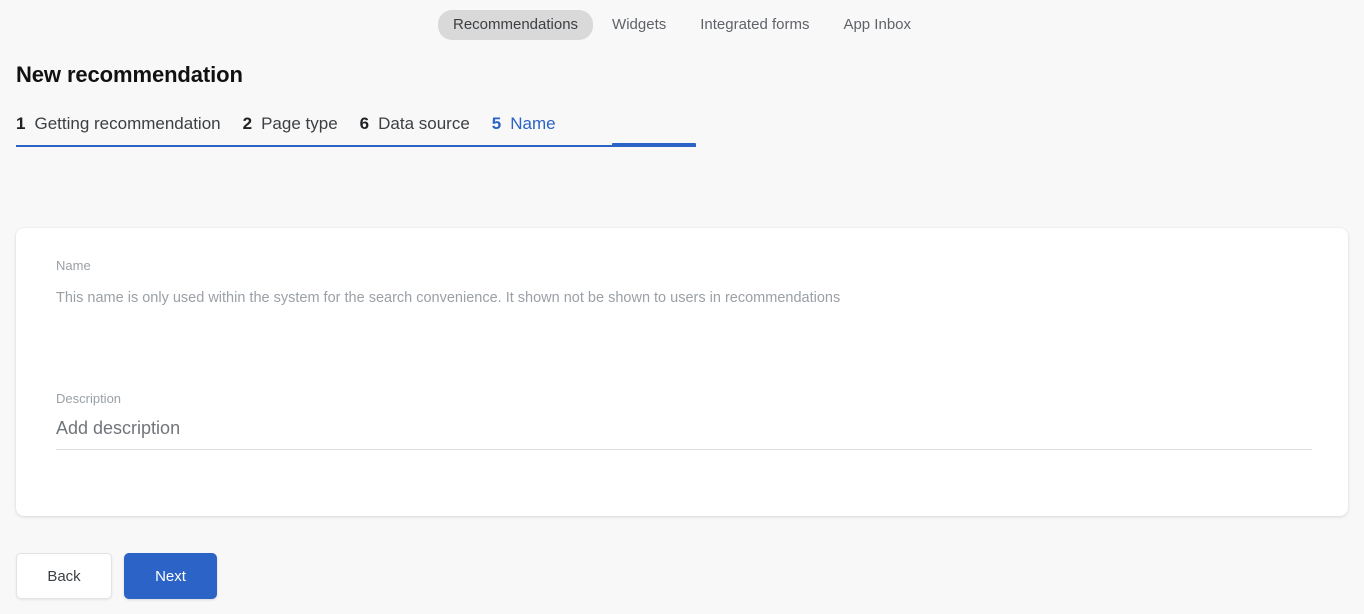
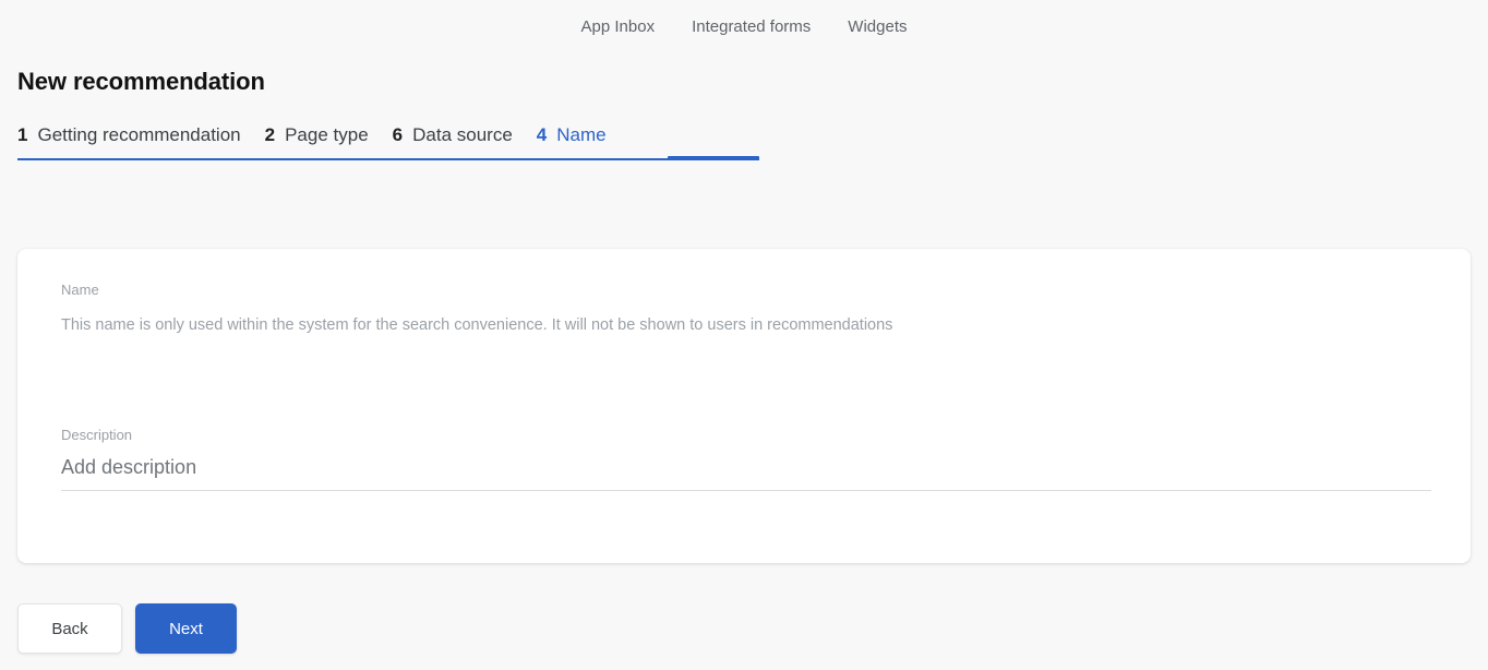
- Recommendations
- Widgets
+ App Inbox
  Integrated forms
- App Inbox
+ Widgets
  New recommendation
  1
  Getting recommendation
  2
  Page type
  6
  Data source
- 5
+ 4
  Name
  Name
- This name is only used within the system for the search convenience. It shown not be shown to users in recommendations
+ This name is only used within the system for the search convenience. It will not be shown to users in recommendations
  Description
  Add description
  Back
  Next
